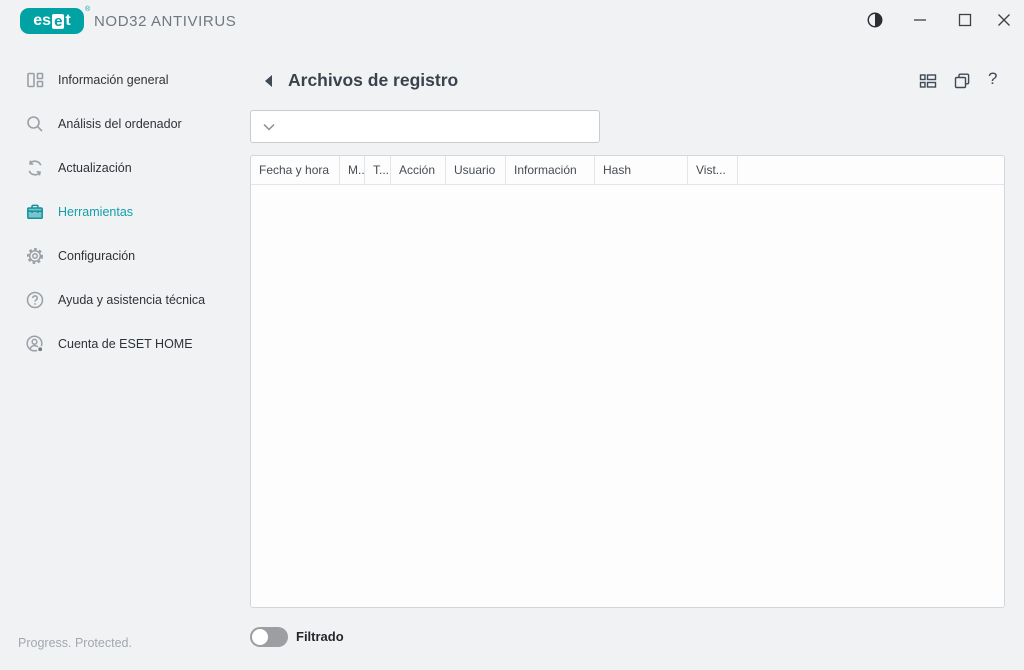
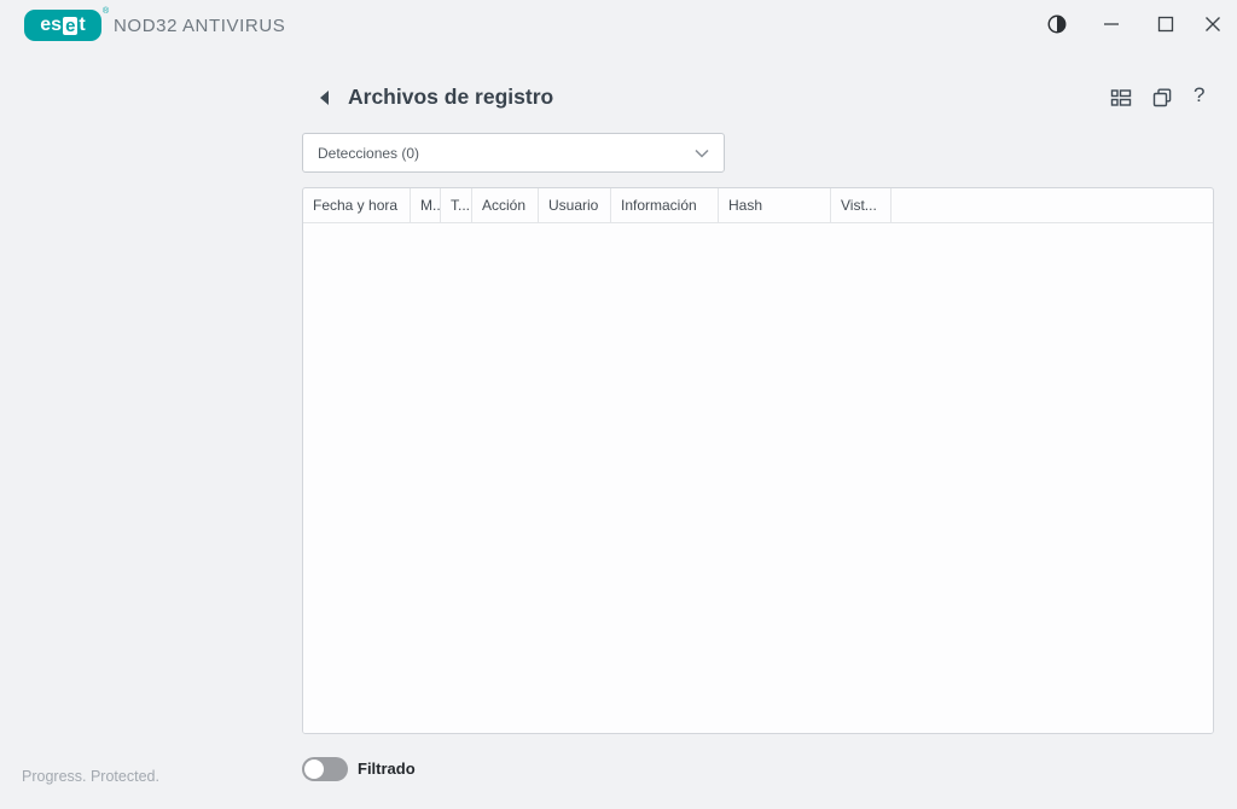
  es
  e
  t
  NOD32 ANTIVIRUS
- Información general
- Análisis del ordenador
- Actualización
- Herramientas
- Configuración
- Ayuda y asistencia técnica
- Cuenta de ESET HOME
  Archivos de registro
  ?
+ Detecciones (0)
  Fecha y hora
  M..
  T...
  Acción
  Usuario
  Información
  Hash
  Vist...
  Filtrado
  Progress. Protected.
